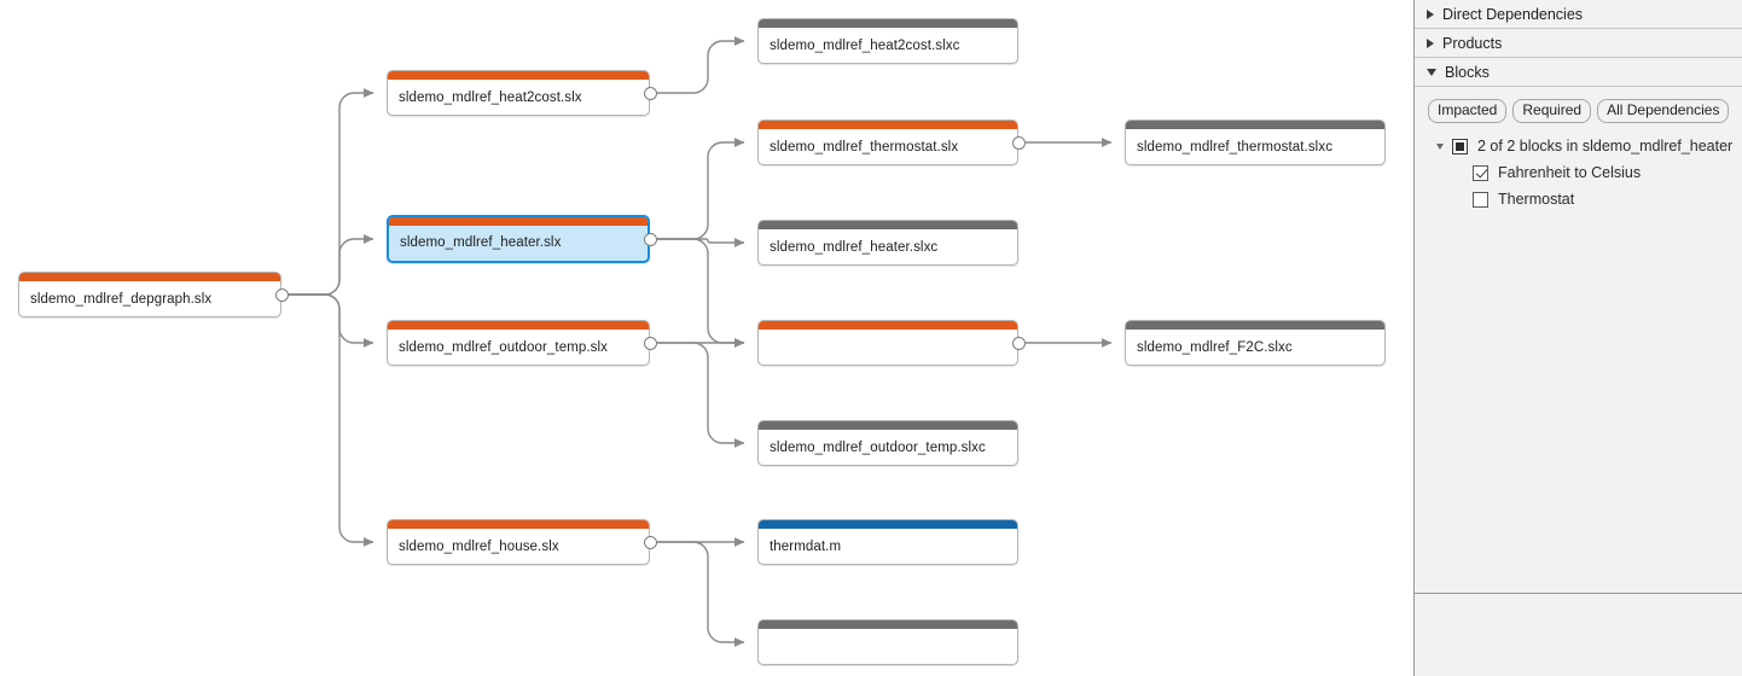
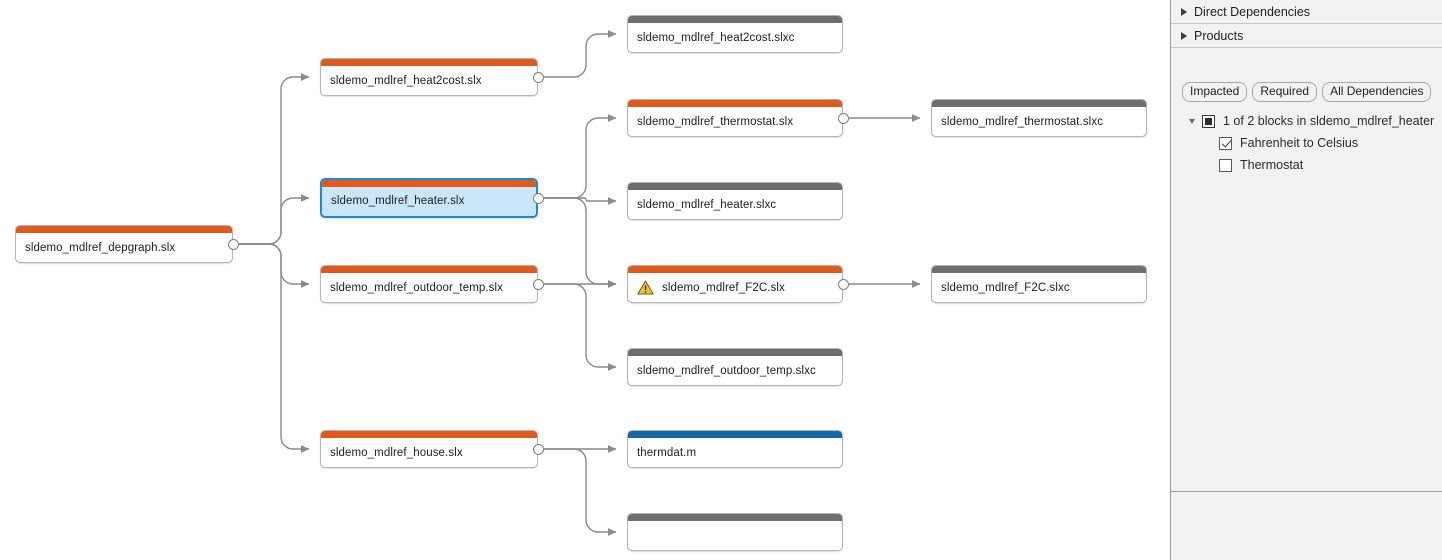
  sldemo_mdlref_depgraph.slx
  sldemo_mdlref_heat2cost.slx
  sldemo_mdlref_heater.slx
  sldemo_mdlref_outdoor_temp.slx
  sldemo_mdlref_house.slx
  sldemo_mdlref_heat2cost.slxc
  sldemo_mdlref_thermostat.slx
  sldemo_mdlref_heater.slxc
+ sldemo_mdlref_F2C.slx
  sldemo_mdlref_outdoor_temp.slxc
  thermdat.m
  sldemo_mdlref_thermostat.slxc
  sldemo_mdlref_F2C.slxc
  Direct Dependencies
  Products
- Blocks
  Impacted
  Required
  All Dependencies
- 2 of 2 blocks in sldemo_mdlref_heater
+ 1 of 2 blocks in sldemo_mdlref_heater
  Fahrenheit to Celsius
  Thermostat
